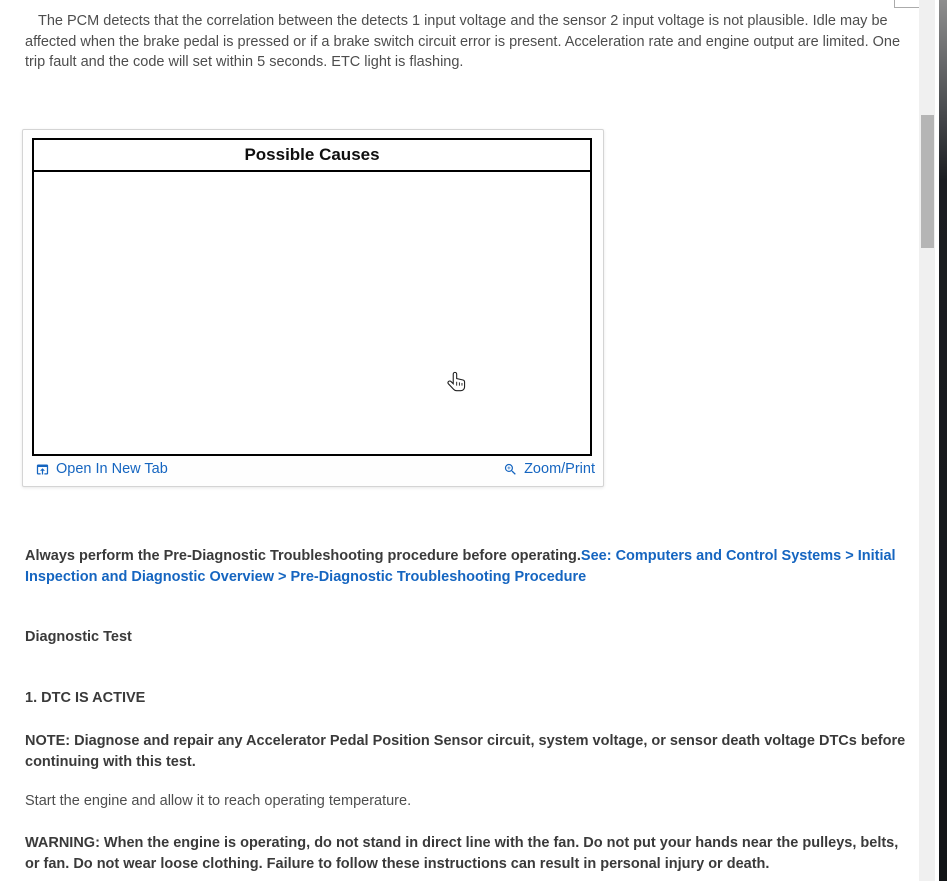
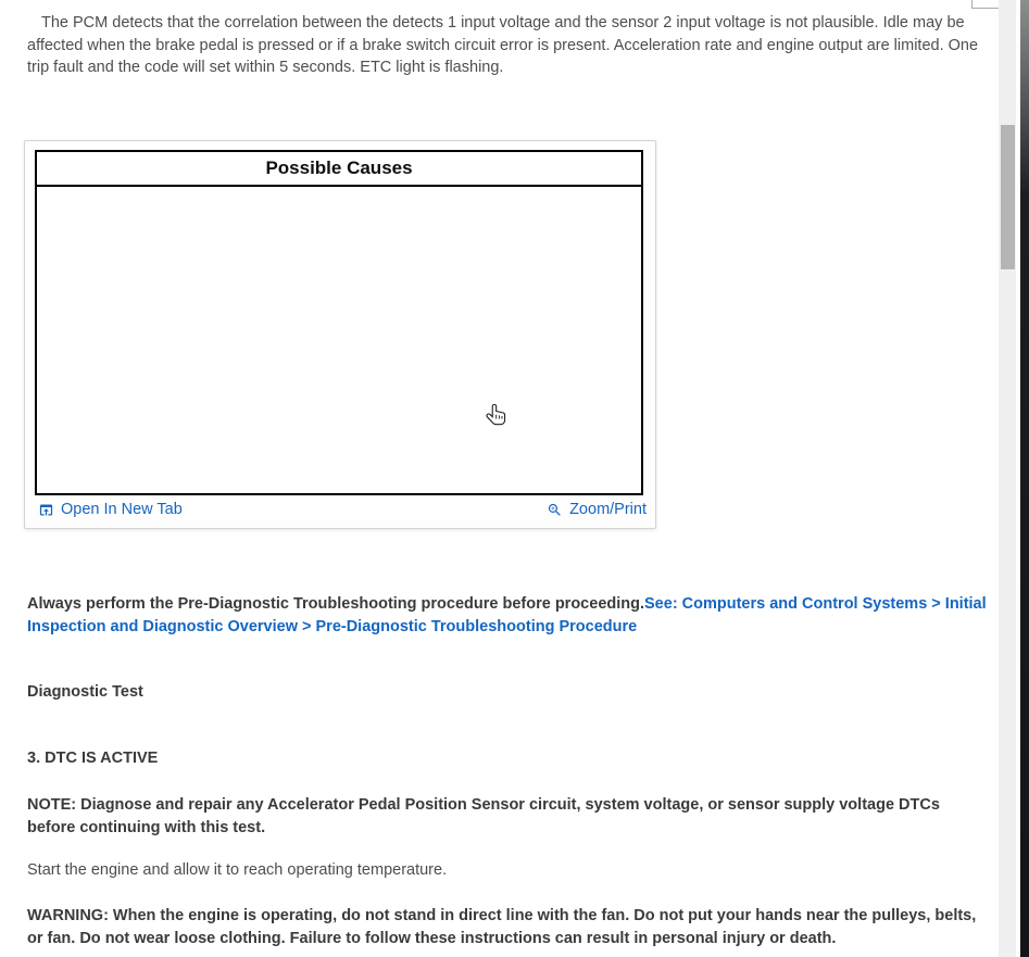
  The PCM detects that the correlation between the detects 1 input voltage and the sensor 2 input voltage is not plausible. Idle may be affected when the brake pedal is pressed or if a brake switch circuit error is present. Acceleration rate and engine output are limited. One trip fault and the code will set within 5 seconds. ETC light is flashing.
  Possible Causes
  Open In New Tab
  Zoom/Print
- Always perform the Pre-Diagnostic Troubleshooting procedure before operating.See: Computers and Control Systems > Initial Inspection and Diagnostic Overview > Pre-Diagnostic Troubleshooting Procedure
+ Always perform the Pre-Diagnostic Troubleshooting procedure before proceeding.See: Computers and Control Systems > Initial Inspection and Diagnostic Overview > Pre-Diagnostic Troubleshooting Procedure
  Diagnostic Test
- 1. DTC IS ACTIVE
+ 3. DTC IS ACTIVE
- NOTE: Diagnose and repair any Accelerator Pedal Position Sensor circuit, system voltage, or sensor death voltage DTCs before continuing with this test.
+ NOTE: Diagnose and repair any Accelerator Pedal Position Sensor circuit, system voltage, or sensor supply voltage DTCs before continuing with this test.
  Start the engine and allow it to reach operating temperature.
  WARNING: When the engine is operating, do not stand in direct line with the fan. Do not put your hands near the pulleys, belts, or fan. Do not wear loose clothing. Failure to follow these instructions can result in personal injury or death.
